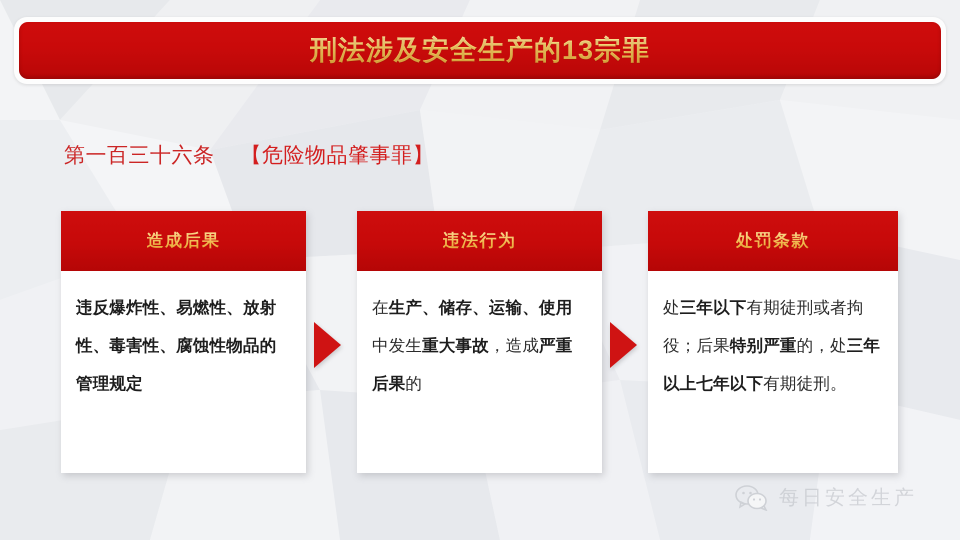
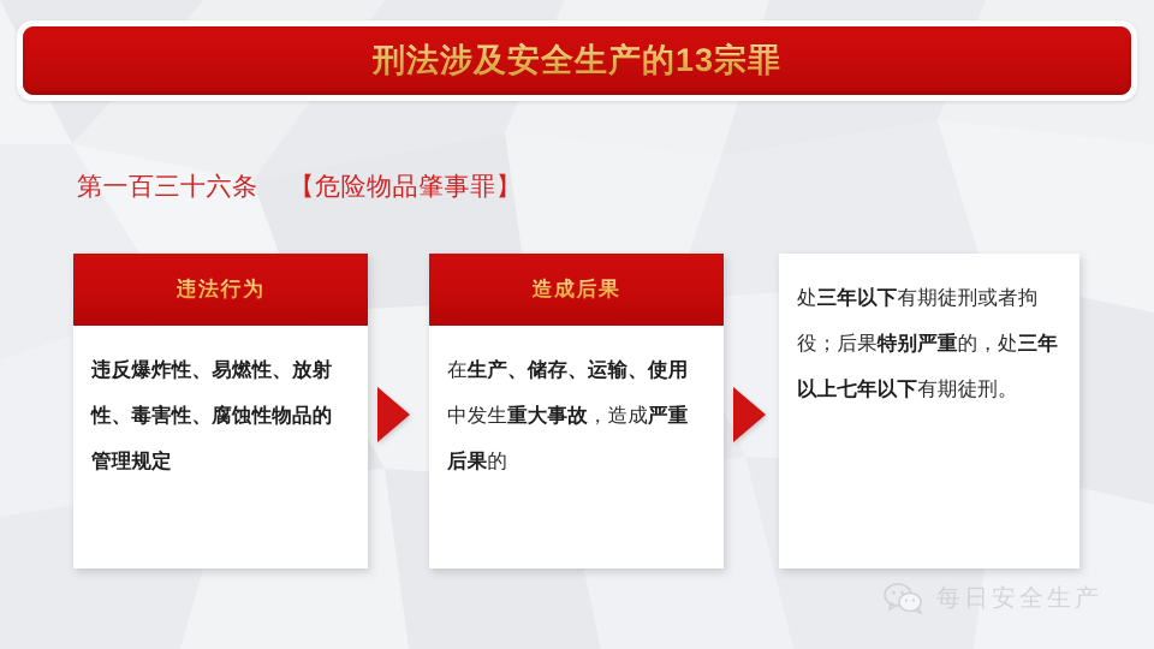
  刑法涉及安全生产的13宗罪
  第一百三十六条 【危险物品肇事罪】
- 造成后果
+ 违法行为
  违反爆炸性、易燃性、放射性、毒害性、腐蚀性物品的管理规定
- 违法行为
+ 造成后果
  在生产、储存、运输、使用中发生重大事故，造成严重后果的
- 处罚条款
  处三年以下有期徒刑或者拘役；后果特别严重的，处三年以上七年以下有期徒刑。
  每日安全生产
